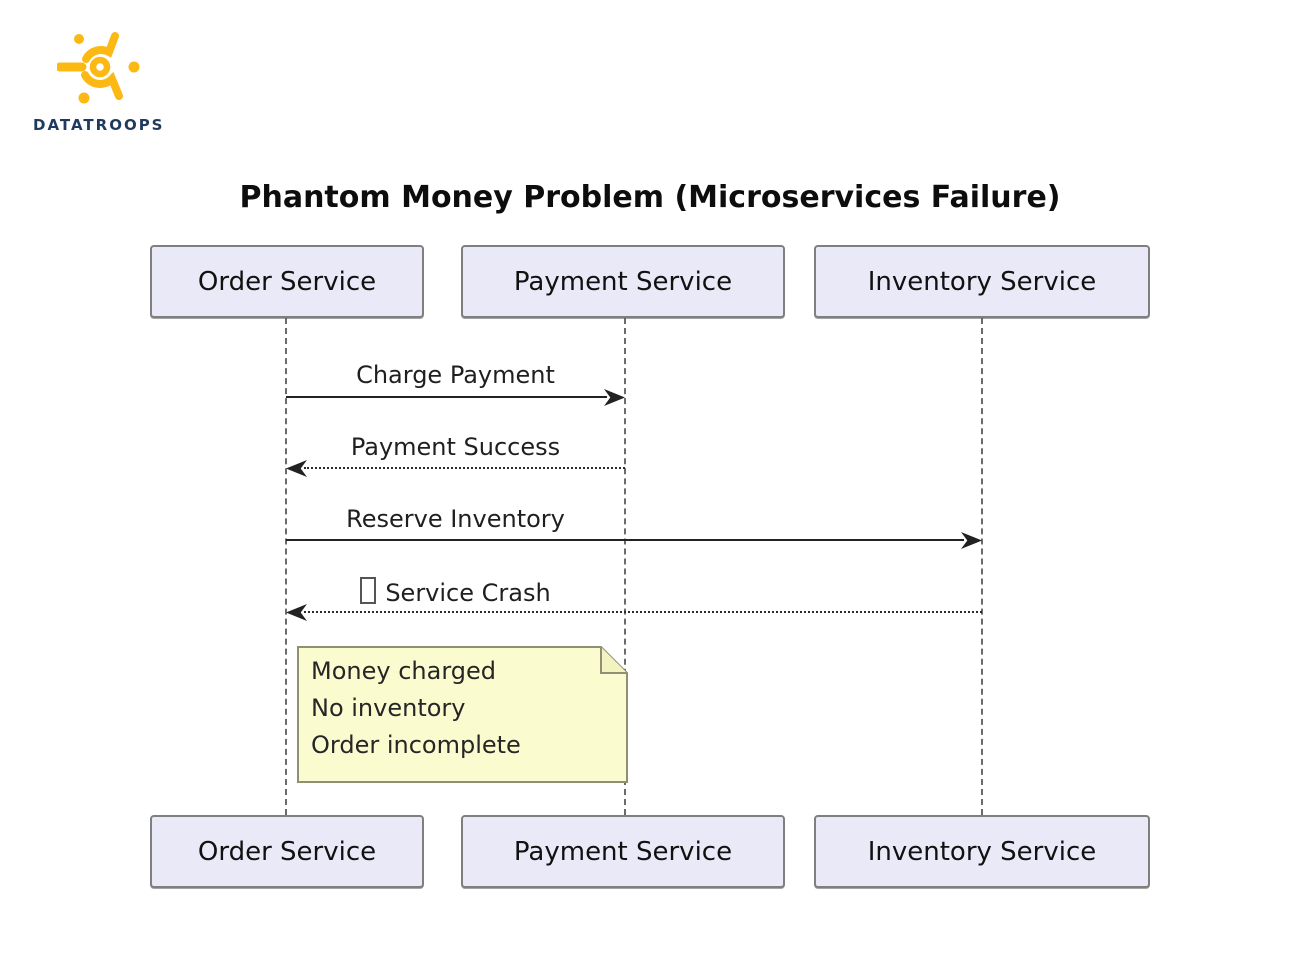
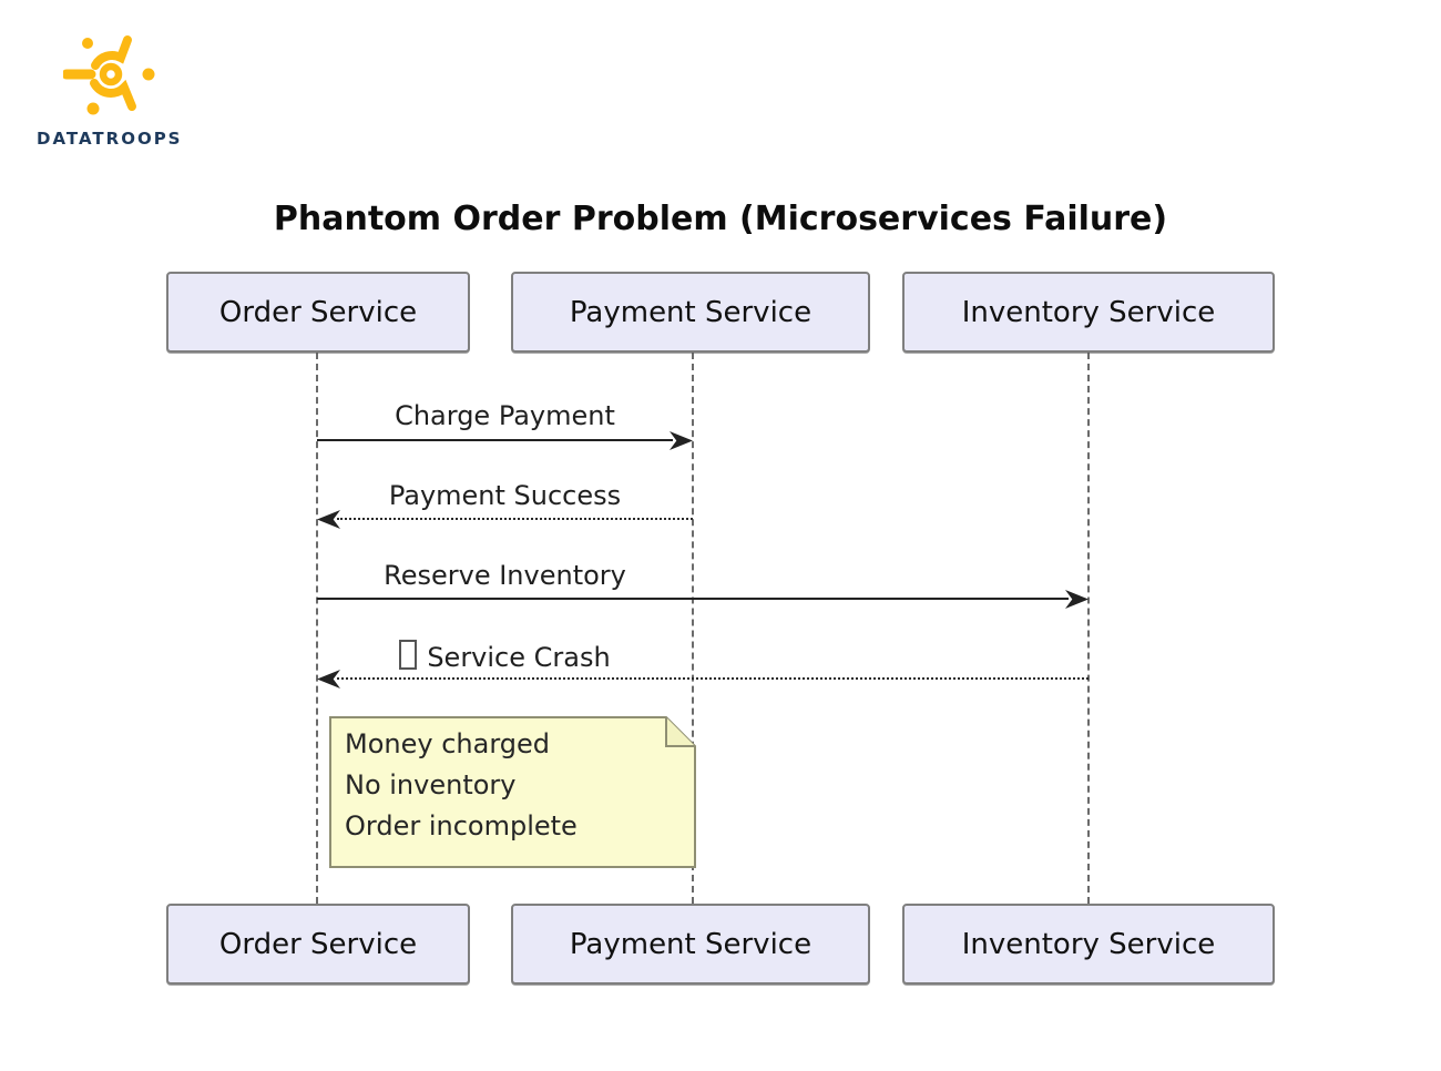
  DATATROOPS
- Phantom Money Problem (Microservices Failure)
+ Phantom Order Problem (Microservices Failure)
  Order Service
  Payment Service
  Inventory Service
  Charge Payment
  Payment Success
  Reserve Inventory
  Service Crash
  Money charged
  No inventory
  Order incomplete
  Order Service
  Payment Service
  Inventory Service
